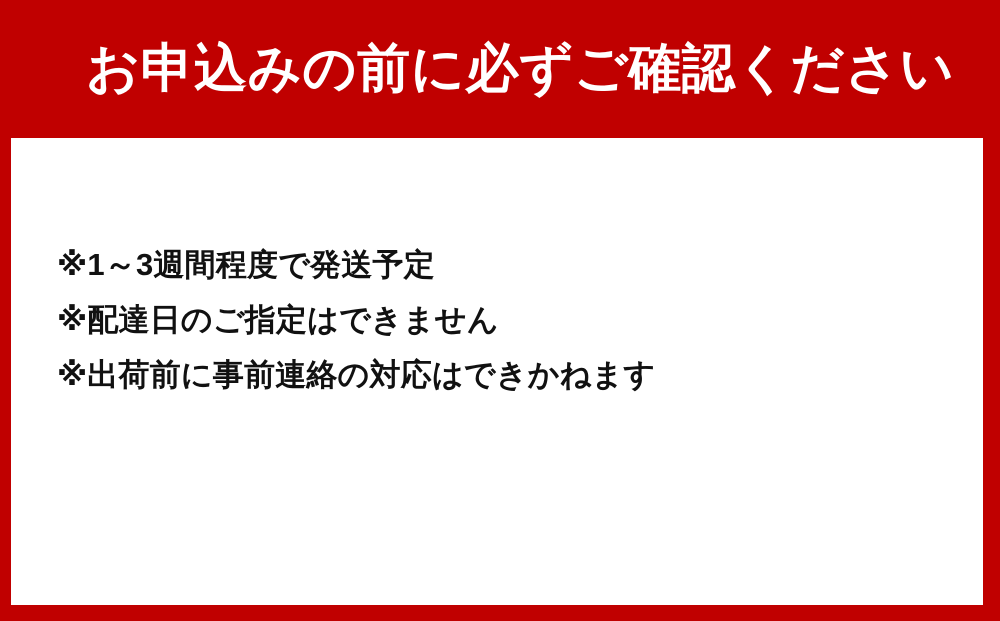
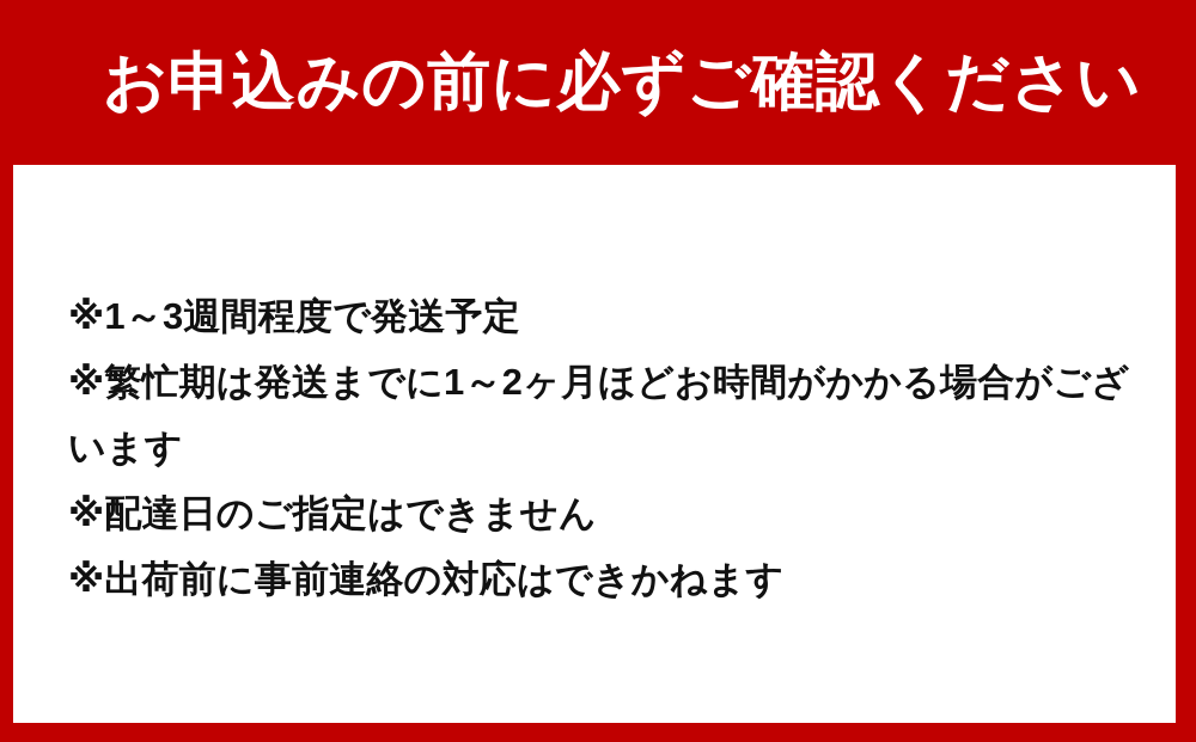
  お申込みの前に必ずご確認ください
  ※1～3週間程度で発送予定
+ ※繁忙期は発送までに1～2ヶ月ほどお時間がかかる場合がございます
  ※配達日のご指定はできません
  ※出荷前に事前連絡の対応はできかねます
